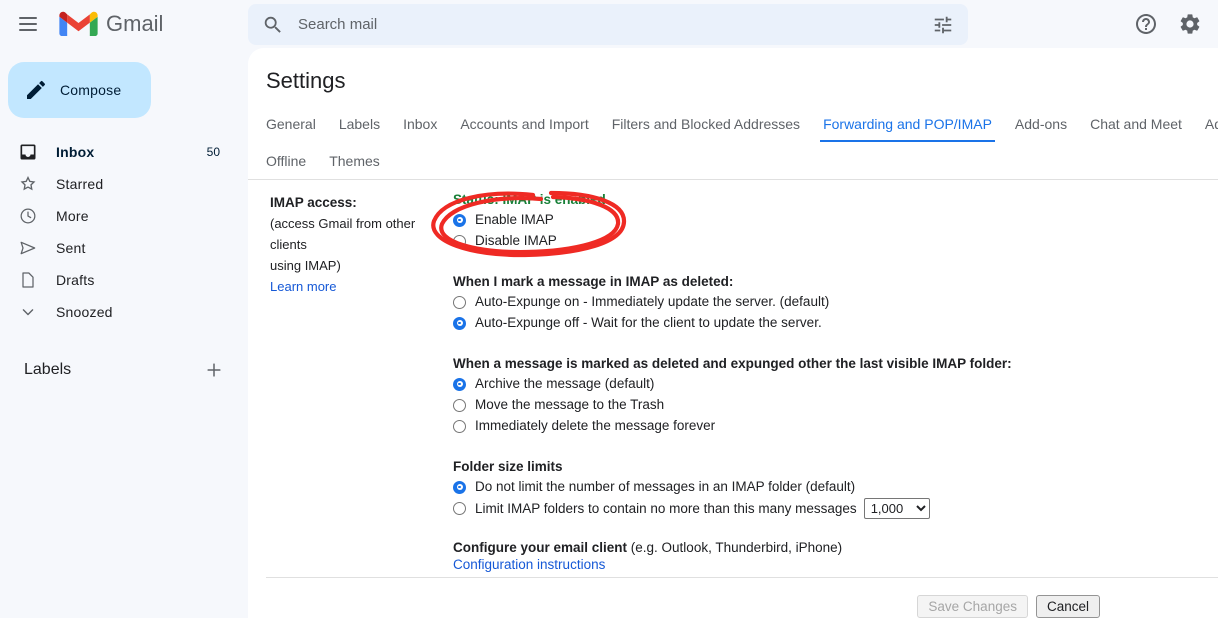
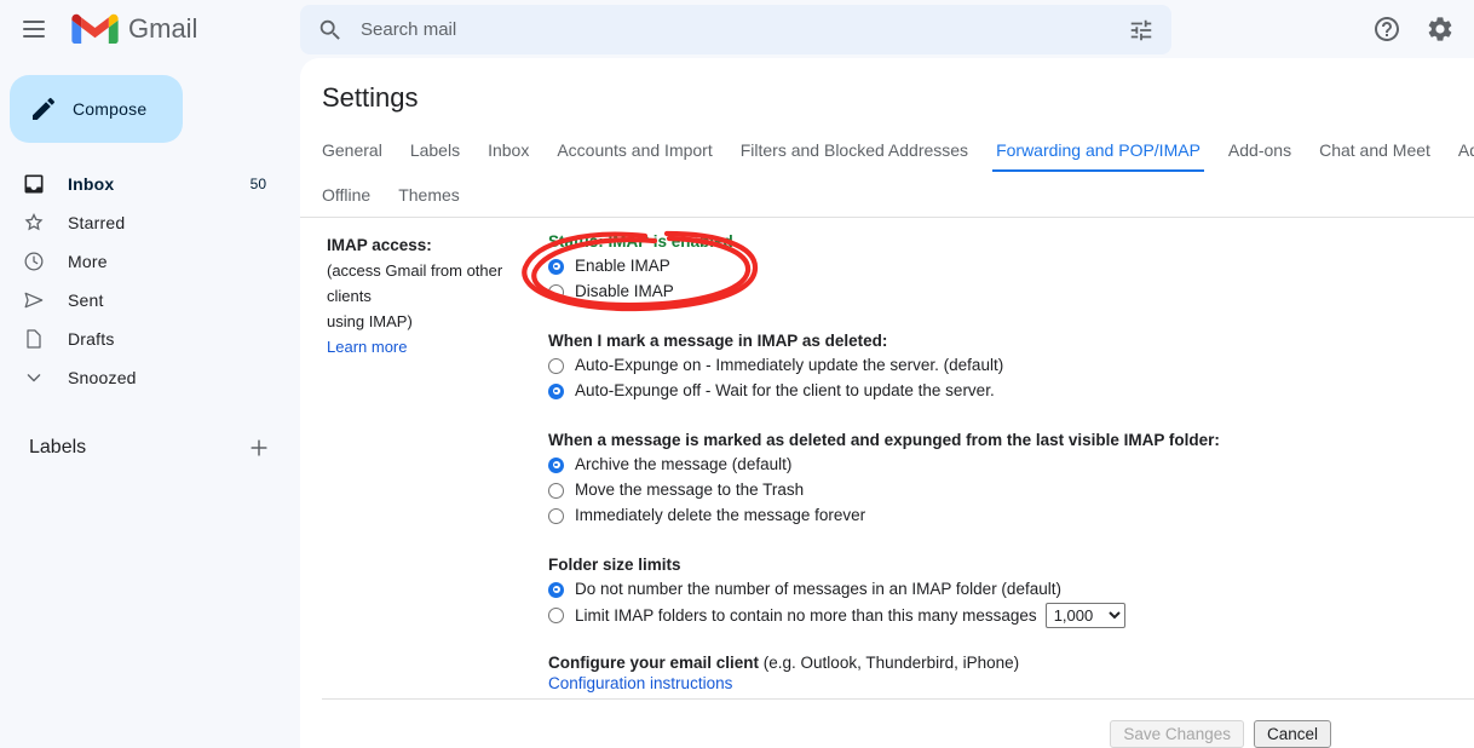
  Gmail
  Search mail
  Compose
  Inbox
  50
  Starred
  More
  Sent
  Drafts
  Snoozed
  Labels
  Settings
  General
  Labels
  Inbox
  Accounts and Import
  Filters and Blocked Addresses
  Forwarding and POP/IMAP
  Add-ons
  Chat and Meet
  Offline
  Themes
  IMAP access:
  (access Gmail from other clients
  using IMAP)
  Learn more
  Enable IMAP
  Disable IMAP
  When I mark a message in IMAP as deleted:
  Auto-Expunge on - Immediately update the server. (default)
  Auto-Expunge off - Wait for the client to update the server.
- When a message is marked as deleted and expunged other the last visible IMAP folder:
+ When a message is marked as deleted and expunged from the last visible IMAP folder:
  Archive the message (default)
  Move the message to the Trash
  Immediately delete the message forever
  Folder size limits
- Do not limit the number of messages in an IMAP folder (default)
+ Do not number the number of messages in an IMAP folder (default)
  Limit IMAP folders to contain no more than this many messages
  1,000
  Configure your email client (e.g. Outlook, Thunderbird, iPhone)
  Configuration instructions
  Save Changes
  Cancel
